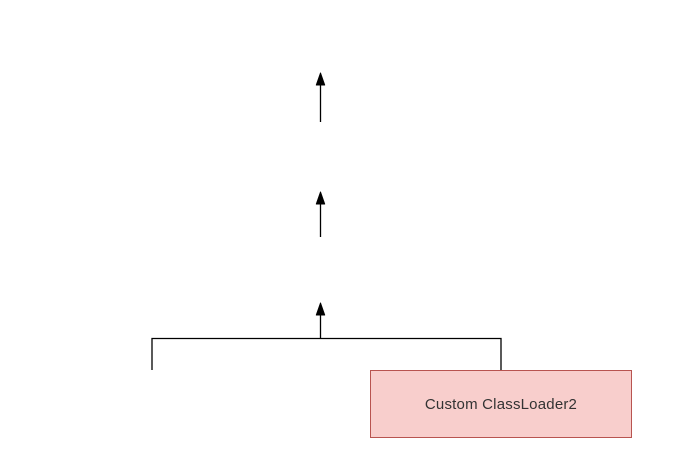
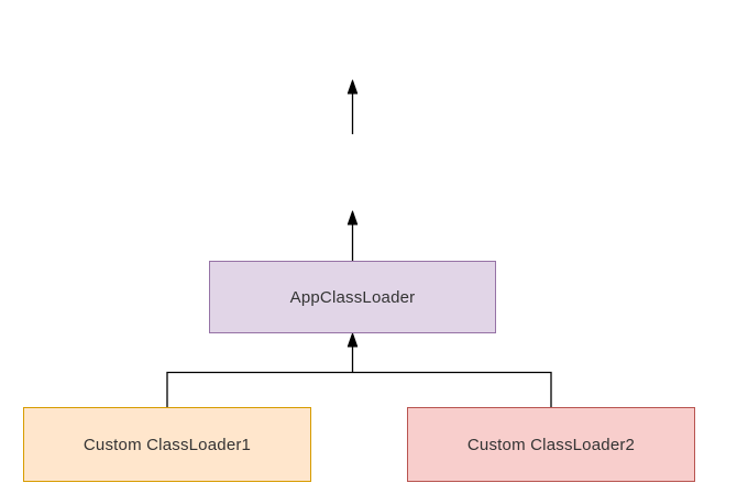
+ AppClassLoader
+ Custom ClassLoader1
  Custom ClassLoader2
